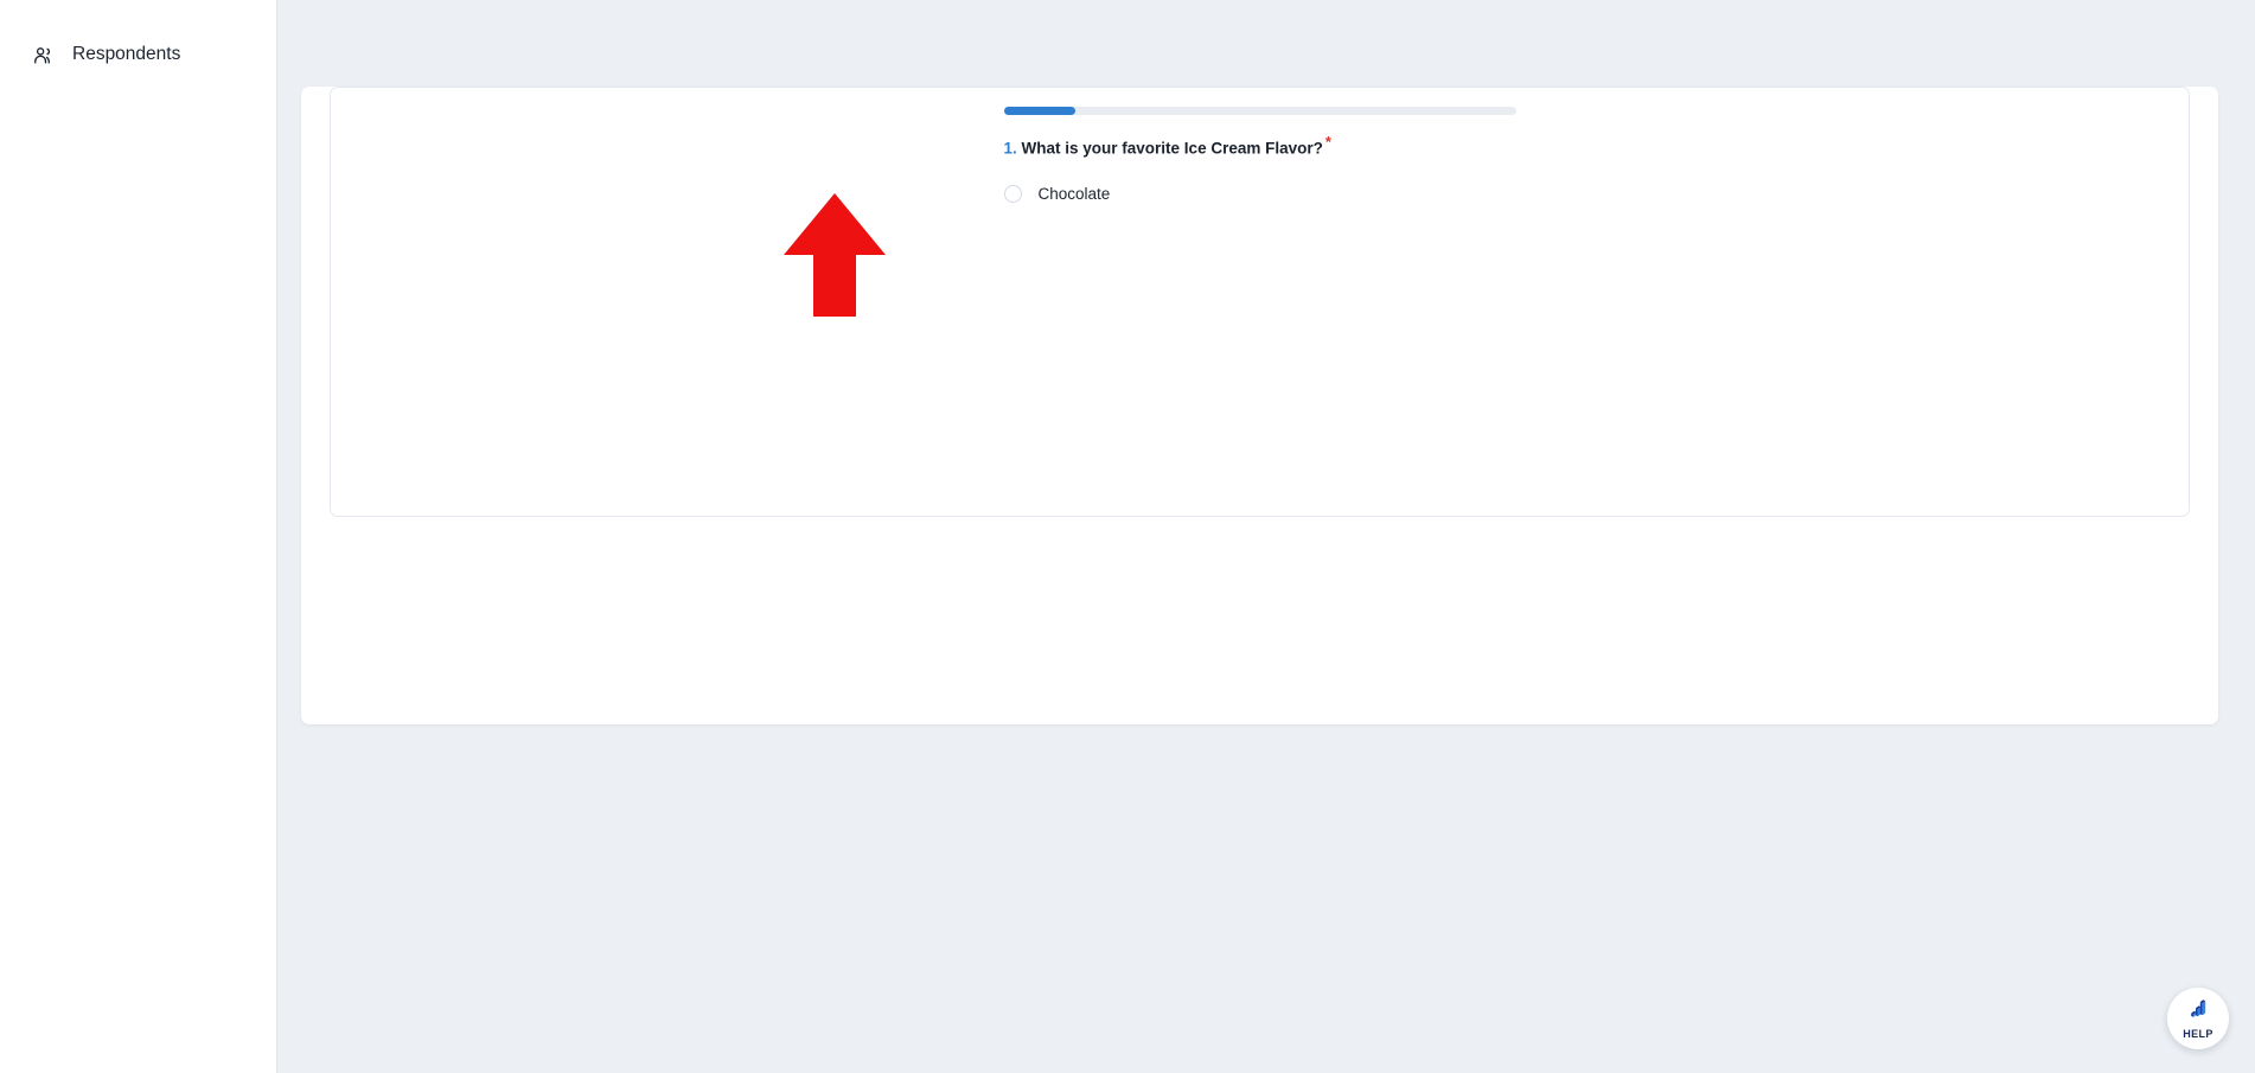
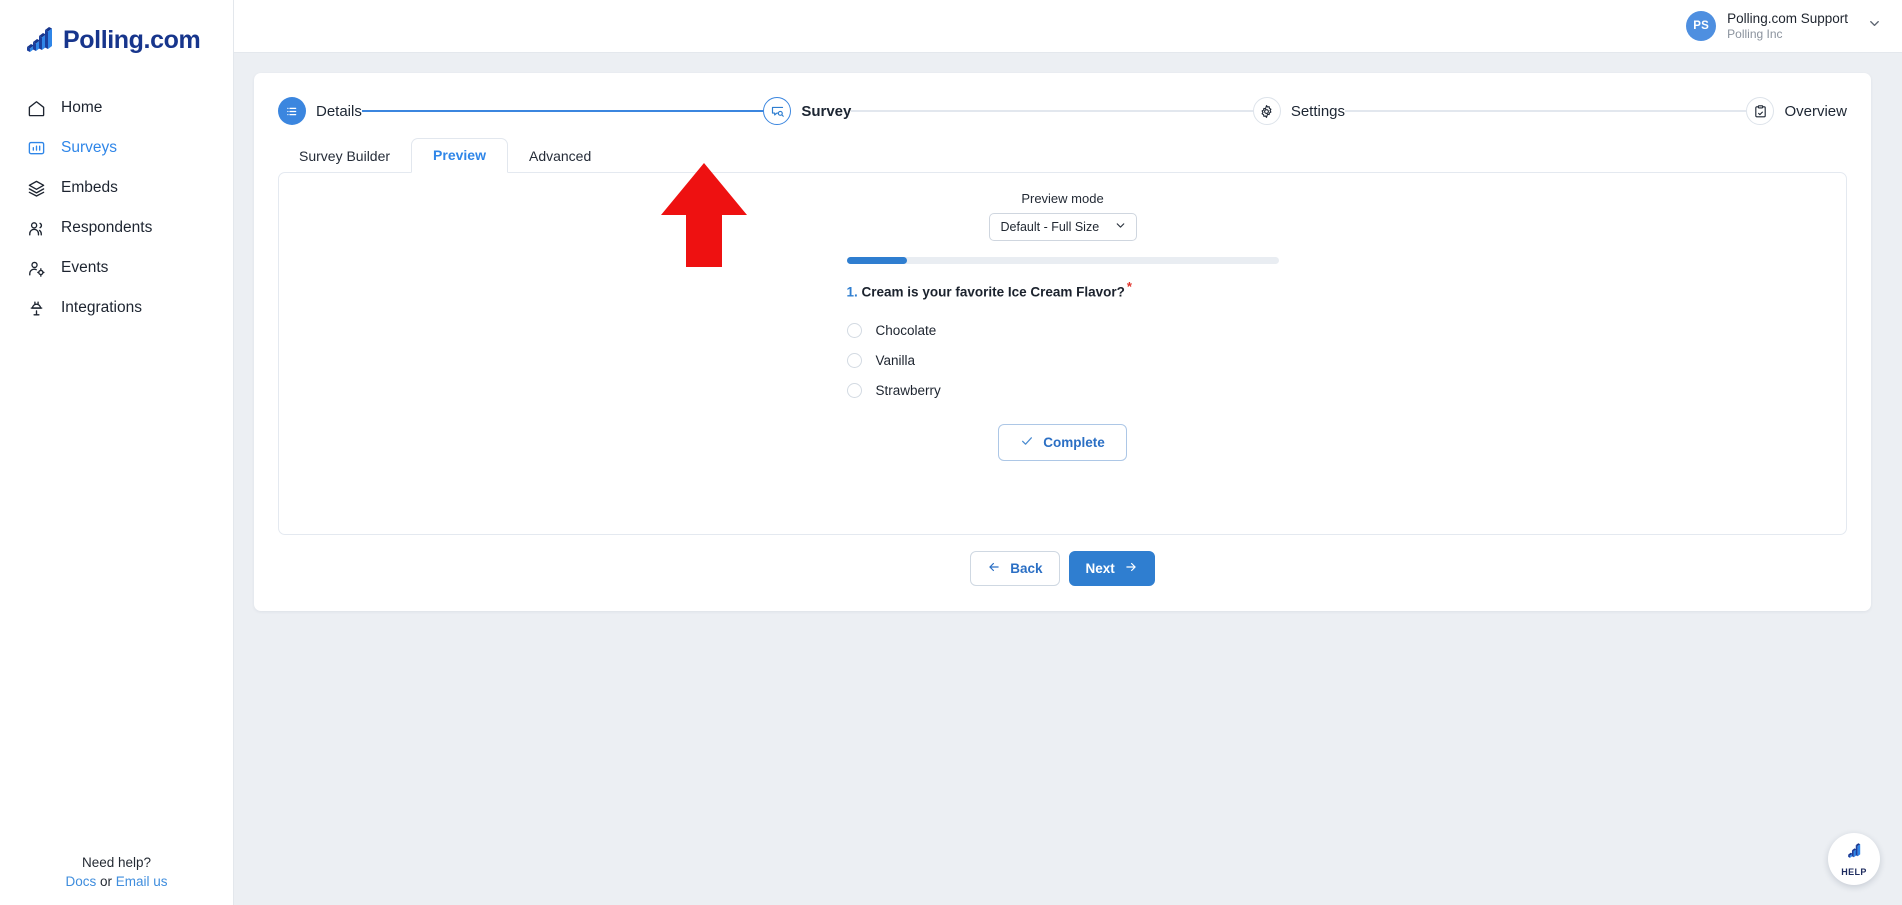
+ Polling.com
+ Home
+ Surveys
+ Embeds
  Respondents
+ Events
+ Integrations
+ Need help?
+ Docs or Email us
+ PS
+ Polling.com Support
+ Polling Inc
+ Details
+ Survey
+ Settings
+ Overview
+ Survey Builder
+ Preview
+ Advanced
+ Preview mode
+ Default - Full Size
- 1. What is your favorite Ice Cream Flavor? *
+ 1. Cream is your favorite Ice Cream Flavor? *
  Chocolate
+ Vanilla
+ Strawberry
+ Complete
+ Back
+ Next
  HELP
